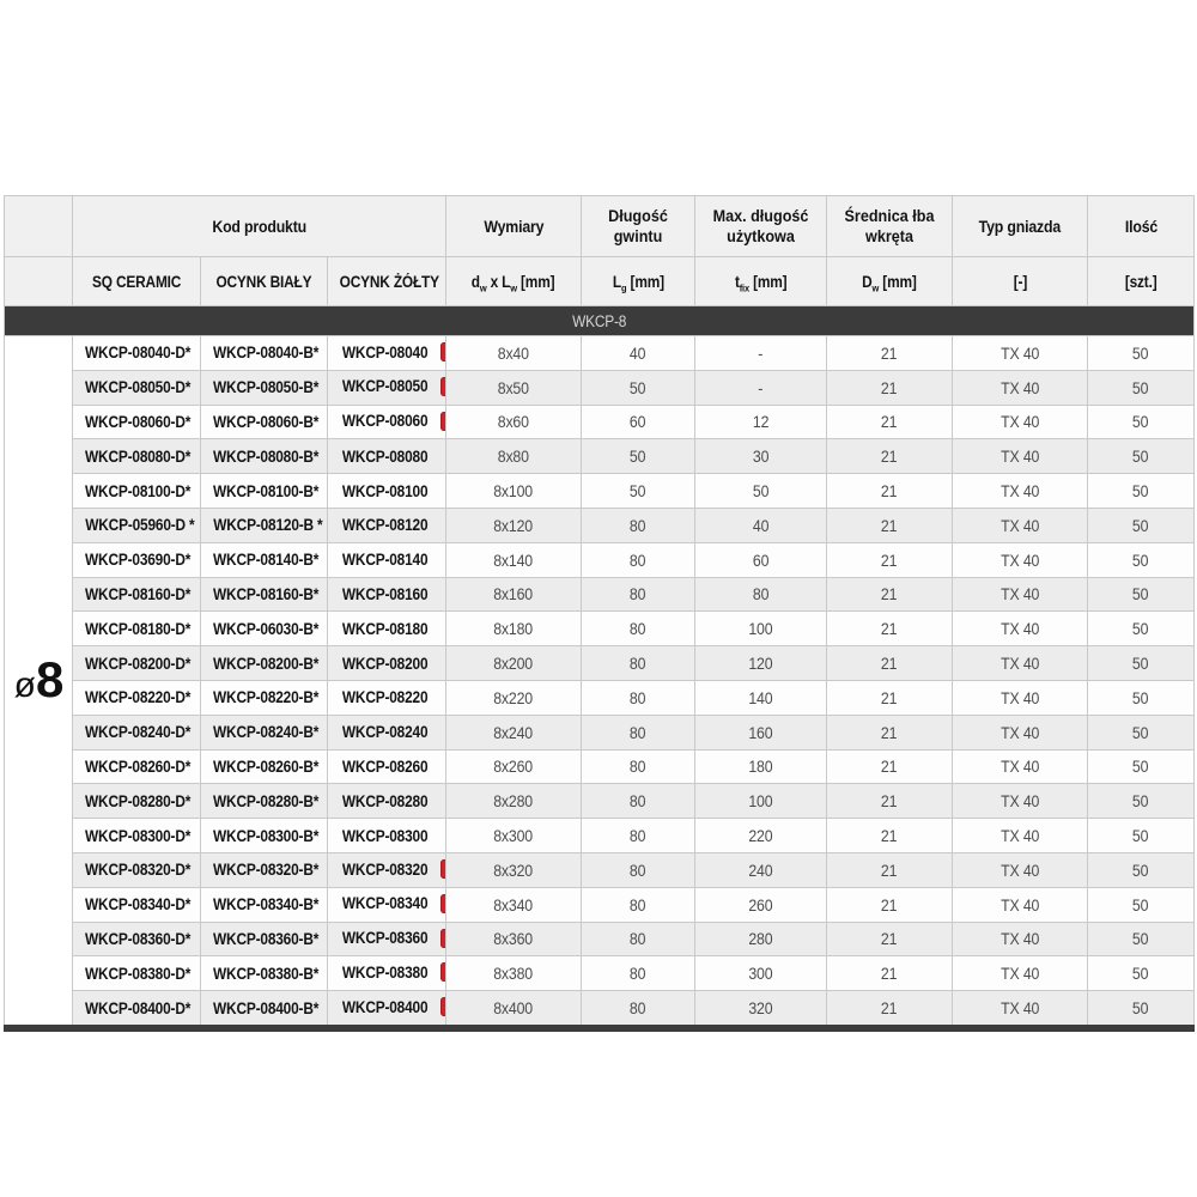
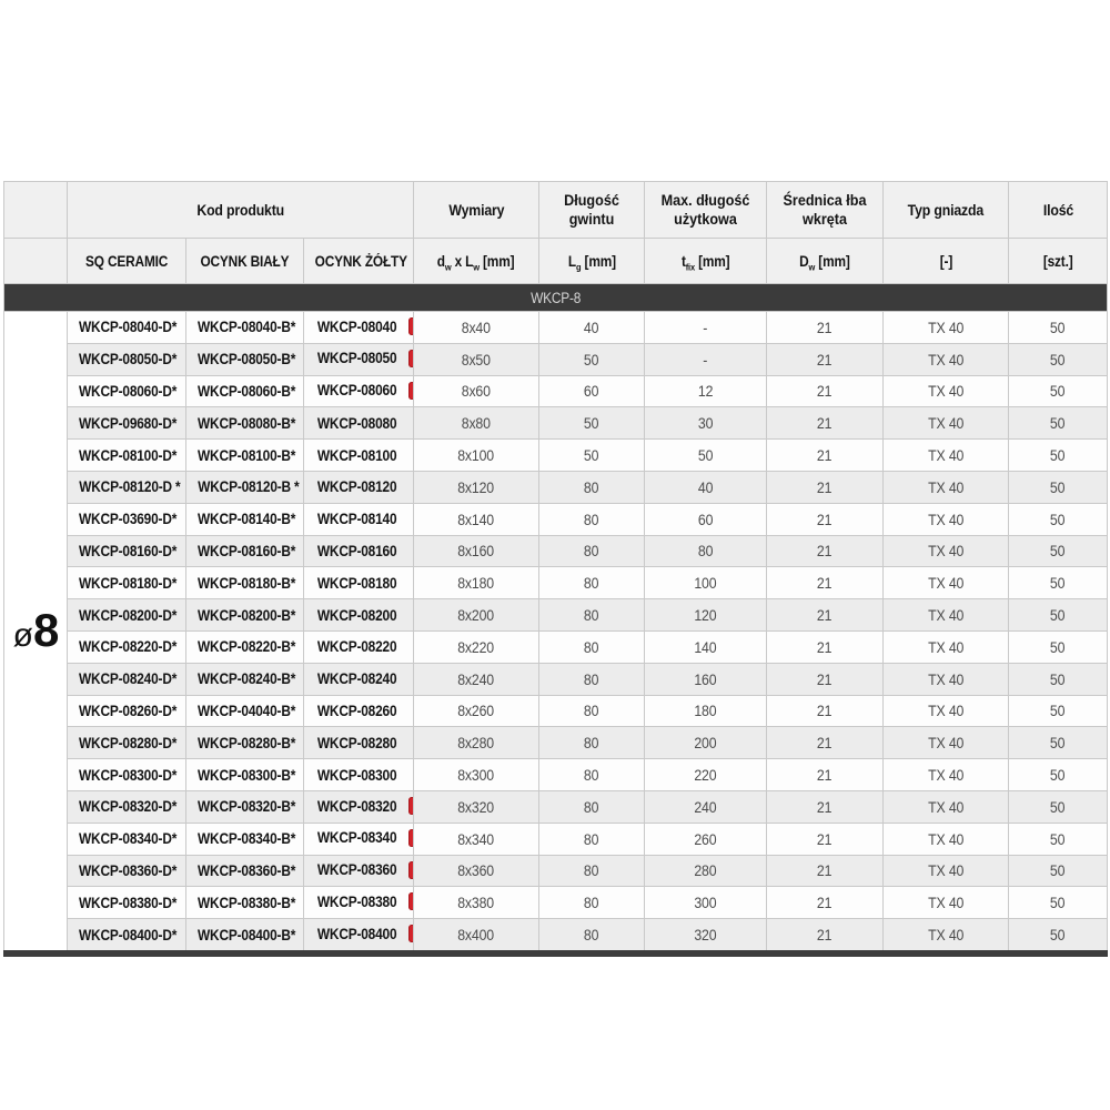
  	Kod produktu	Wymiary	Długość gwintu	Max. długość użytkowa	Średnica łba wkręta	Typ gniazda	Ilość
  	SQ CERAMIC	OCYNK BIAŁY	OCYNK ŻÓŁTY	dw x Lw [mm]	Lg [mm]	tfix [mm]	Dw [mm]	[-]	[szt.]
  WKCP-8
  ø8	WKCP-08040-D*	WKCP-08040-B*	WKCP-08040	8x40	40	-	21	TX 40	50
  WKCP-08050-D*	WKCP-08050-B*	WKCP-08050	8x50	50	-	21	TX 40	50
  WKCP-08060-D*	WKCP-08060-B*	WKCP-08060	8x60	60	12	21	TX 40	50
- WKCP-08080-D*	WKCP-08080-B*	WKCP-08080	8x80	50	30	21	TX 40	50
+ WKCP-09680-D*	WKCP-08080-B*	WKCP-08080	8x80	50	30	21	TX 40	50
  WKCP-08100-D*	WKCP-08100-B*	WKCP-08100	8x100	50	50	21	TX 40	50
- WKCP-05960-D *	WKCP-08120-B *	WKCP-08120	8x120	80	40	21	TX 40	50
+ WKCP-08120-D *	WKCP-08120-B *	WKCP-08120	8x120	80	40	21	TX 40	50
  WKCP-03690-D*	WKCP-08140-B*	WKCP-08140	8x140	80	60	21	TX 40	50
  WKCP-08160-D*	WKCP-08160-B*	WKCP-08160	8x160	80	80	21	TX 40	50
- WKCP-08180-D*	WKCP-06030-B*	WKCP-08180	8x180	80	100	21	TX 40	50
+ WKCP-08180-D*	WKCP-08180-B*	WKCP-08180	8x180	80	100	21	TX 40	50
  WKCP-08200-D*	WKCP-08200-B*	WKCP-08200	8x200	80	120	21	TX 40	50
  WKCP-08220-D*	WKCP-08220-B*	WKCP-08220	8x220	80	140	21	TX 40	50
  WKCP-08240-D*	WKCP-08240-B*	WKCP-08240	8x240	80	160	21	TX 40	50
- WKCP-08260-D*	WKCP-08260-B*	WKCP-08260	8x260	80	180	21	TX 40	50
+ WKCP-08260-D*	WKCP-04040-B*	WKCP-08260	8x260	80	180	21	TX 40	50
- WKCP-08280-D*	WKCP-08280-B*	WKCP-08280	8x280	80	100	21	TX 40	50
+ WKCP-08280-D*	WKCP-08280-B*	WKCP-08280	8x280	80	200	21	TX 40	50
  WKCP-08300-D*	WKCP-08300-B*	WKCP-08300	8x300	80	220	21	TX 40	50
  WKCP-08320-D*	WKCP-08320-B*	WKCP-08320	8x320	80	240	21	TX 40	50
  WKCP-08340-D*	WKCP-08340-B*	WKCP-08340	8x340	80	260	21	TX 40	50
  WKCP-08360-D*	WKCP-08360-B*	WKCP-08360	8x360	80	280	21	TX 40	50
  WKCP-08380-D*	WKCP-08380-B*	WKCP-08380	8x380	80	300	21	TX 40	50
  WKCP-08400-D*	WKCP-08400-B*	WKCP-08400	8x400	80	320	21	TX 40	50
